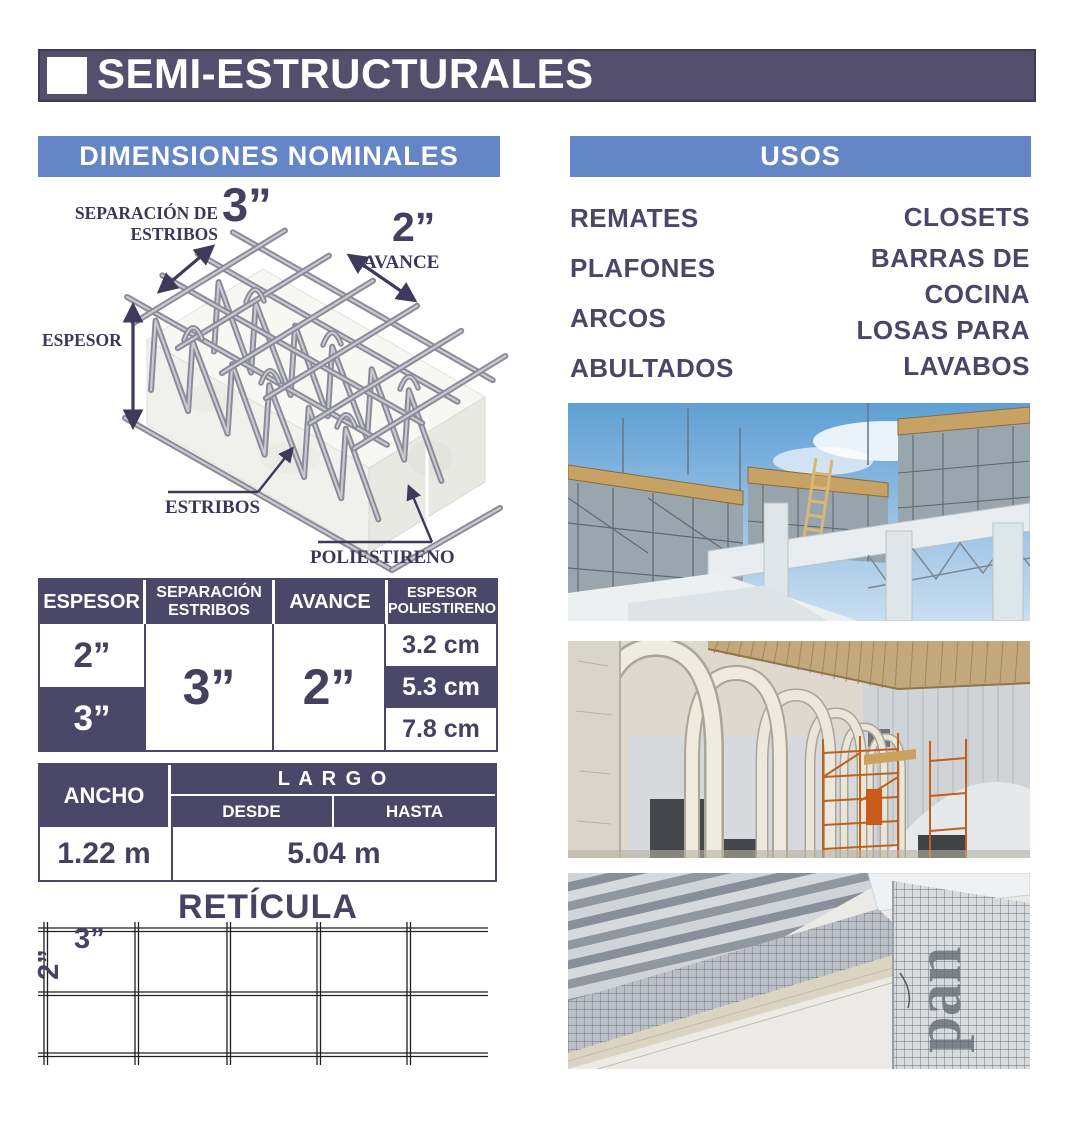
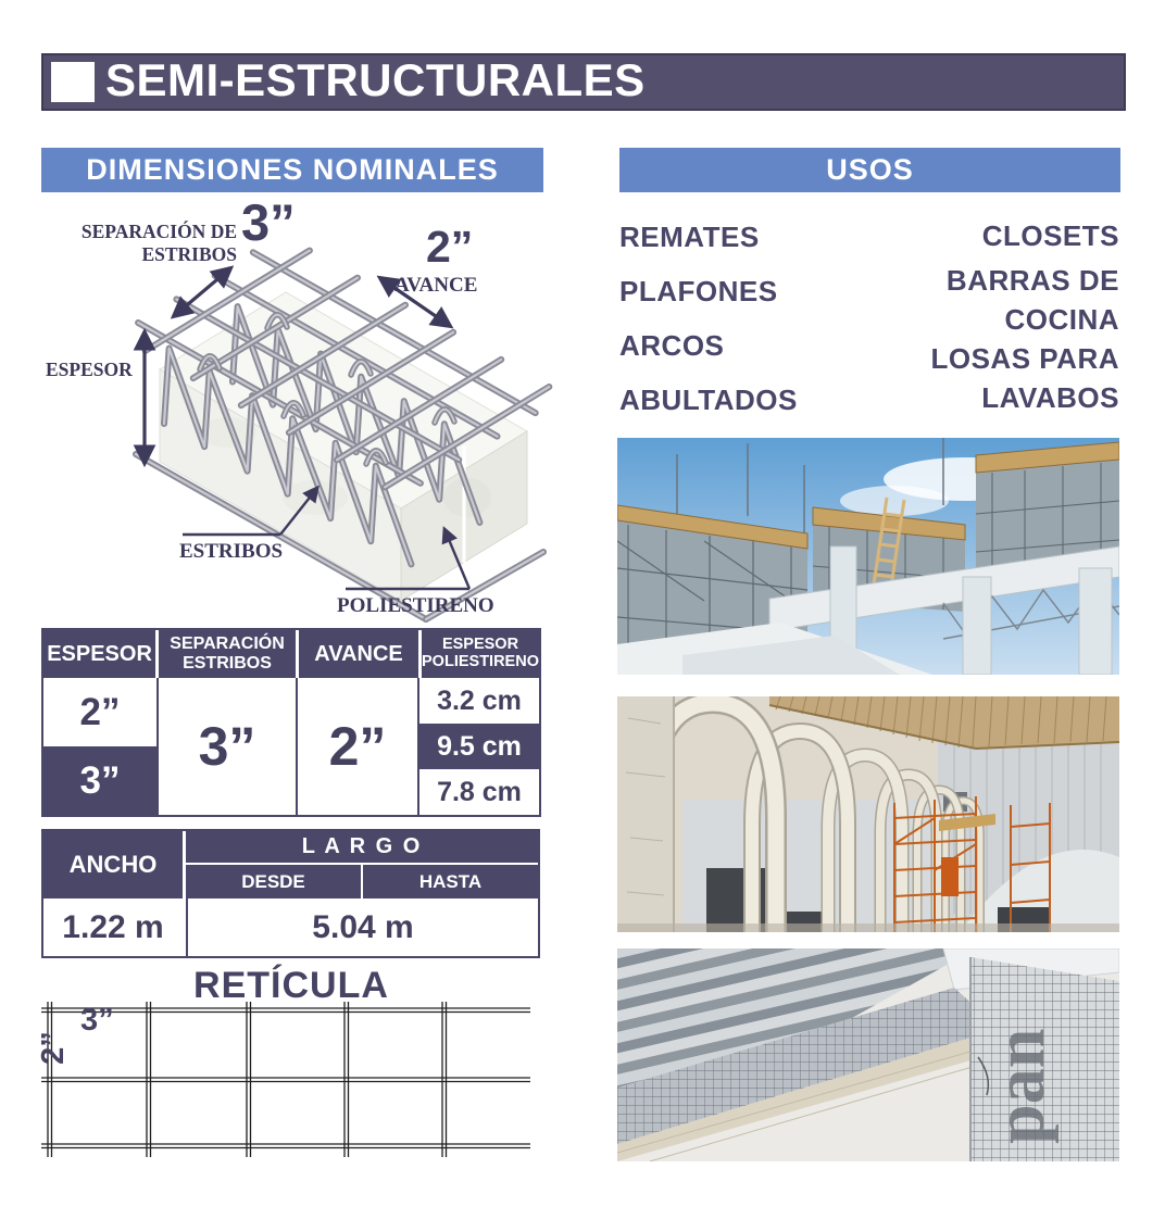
  SEMI-ESTRUCTURALES
  DIMENSIONES NOMINALES
  USOS
  SEPARACIÓN DE
  ESTRIBOS
  3”
  2”
  AVANCE
  ESPESOR
  ESTRIBOS
  POLIESTIRENO
  ESPESOR
  SEPARACIÓN
  ESTRIBOS
  AVANCE
  ESPESOR
  POLIESTIRENO
  2”
  3”
  3”
  2”
  3.2 cm
- 5.3 cm
+ 9.5 cm
  7.8 cm
  ANCHO
  1.22 m
  L A R G O
  DESDE
  HASTA
  5.04 m
  RETÍCULA
  3”
  REMATES
  PLAFONES
  ARCOS
  ABULTADOS
  CLOSETS
  BARRAS DE
  COCINA
  LOSAS PARA
  LAVABOS
